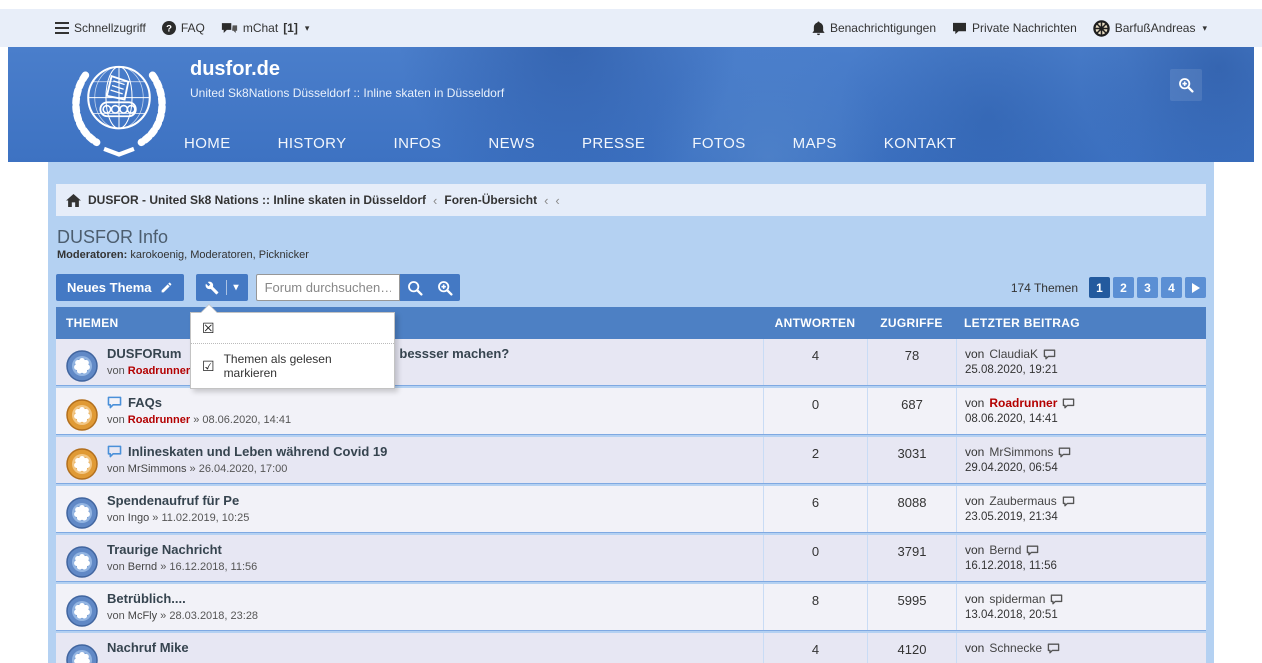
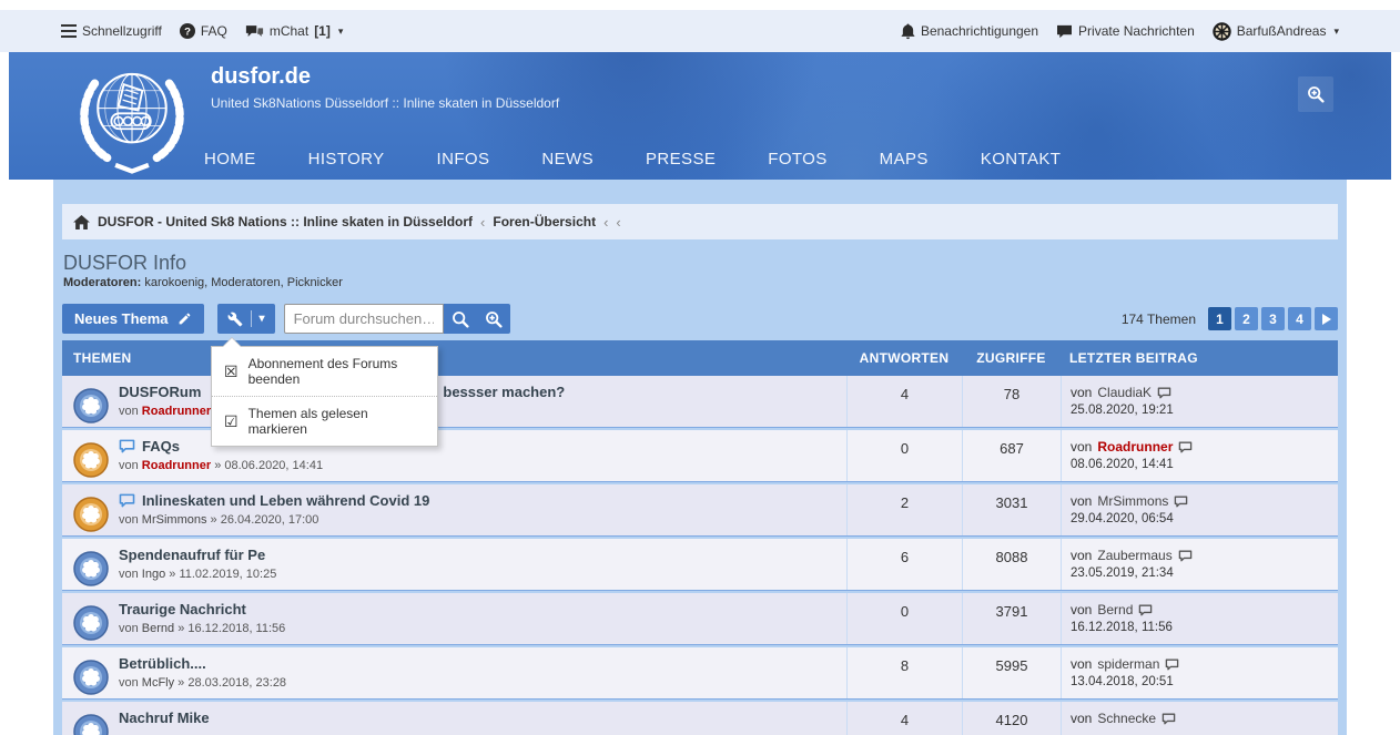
  Schnellzugriff
  ?
  FAQ
  mChat
  [1]
  ▾
  Benachrichtigungen
  Private Nachrichten
  BarfußAndreas
  ▾
  dusfor.de
  United Sk8Nations Düsseldorf :: Inline skaten in Düsseldorf
  HOME
  HISTORY
  INFOS
  NEWS
  PRESSE
  FOTOS
  MAPS
  KONTAKT
  DUSFOR - United Sk8 Nations :: Inline skaten in Düsseldorf
  ‹
  Foren-Übersicht
  ‹
  ‹
  DUSFOR Info
  Moderatoren: karokoenig, Moderatoren, Picknicker
  Neues Thema
  ▾
  Forum durchsuchen…
  174 Themen
  1
  2
  3
  4
  THEMEN
  ANTWORTEN
  ZUGRIFFE
  LETZTER BEITRAG
  DUSFORum
  bessser machen?
  von Roadrunner
  4
  78
  von
  ClaudiaK
  25.08.2020, 19:21
  FAQs
  von Roadrunner » 08.06.2020, 14:41
  0
  687
  von
  Roadrunner
  08.06.2020, 14:41
  Inlineskaten und Leben während Covid 19
  von MrSimmons » 26.04.2020, 17:00
  2
  3031
  von
  MrSimmons
  29.04.2020, 06:54
  Spendenaufruf für Pe
  von Ingo » 11.02.2019, 10:25
  6
  8088
  von
  Zaubermaus
  23.05.2019, 21:34
  Traurige Nachricht
  von Bernd » 16.12.2018, 11:56
  0
  3791
  von
  Bernd
  16.12.2018, 11:56
  Betrüblich....
  von McFly » 28.03.2018, 23:28
  8
  5995
  von
  spiderman
  13.04.2018, 20:51
  Nachruf Mike
  4
  4120
  von
  Schnecke
  ☒
+ Abonnement des Forums beenden
  ☑
  Themen als gelesen markieren
